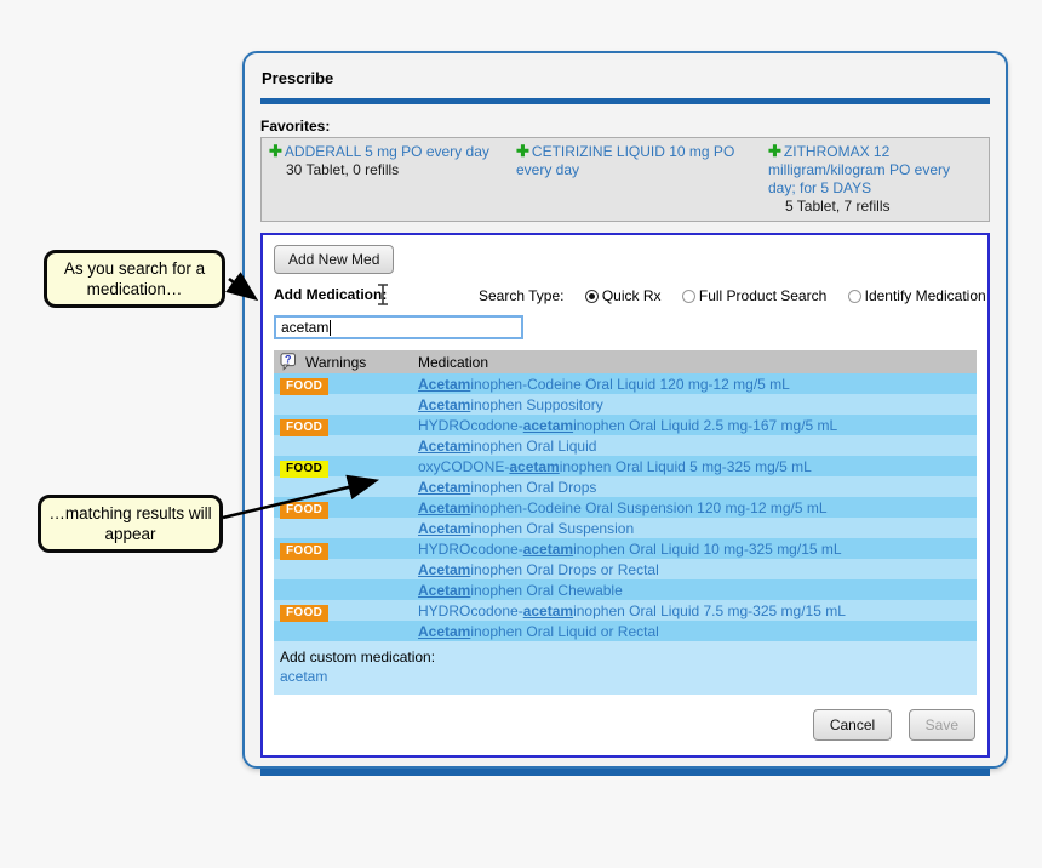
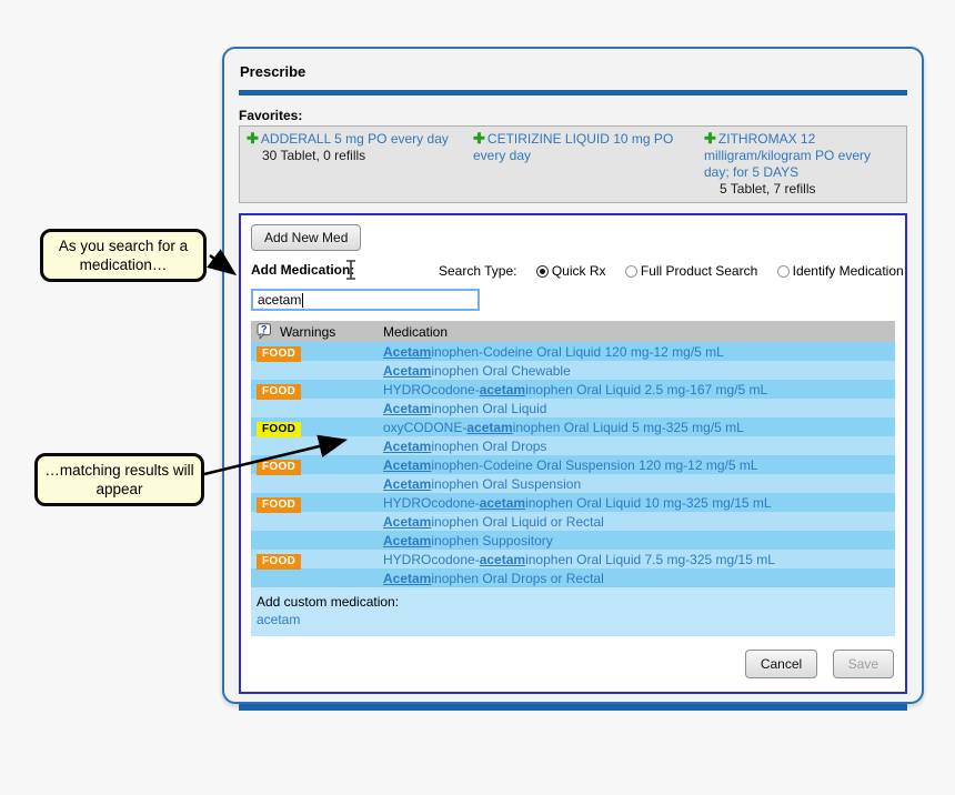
  Prescribe
  Favorites:
  ✚ ADDERALL 5 mg PO every day
  30 Tablet, 0 refills
  ✚ CETIRIZINE LIQUID 10 mg PO every day
  ✚ ZITHROMAX 12 milligram/kilogram PO every day; for 5 DAYS
  5 Tablet, 7 refills
  Add New Med
  Add Medication:
  Search Type: Quick Rx Full Product Search Identify Medication
  acetam
  ?
  Warnings
  Medication
  FOOD
  Acetaminophen-Codeine Oral Liquid 120 mg-12 mg/5 mL
- Acetaminophen Suppository
+ Acetaminophen Oral Chewable
  FOOD
  HYDROcodone-acetaminophen Oral Liquid 2.5 mg-167 mg/5 mL
  Acetaminophen Oral Liquid
  FOOD
  oxyCODONE-acetaminophen Oral Liquid 5 mg-325 mg/5 mL
  Acetaminophen Oral Drops
  FOOD
  Acetaminophen-Codeine Oral Suspension 120 mg-12 mg/5 mL
  Acetaminophen Oral Suspension
  FOOD
  HYDROcodone-acetaminophen Oral Liquid 10 mg-325 mg/15 mL
- Acetaminophen Oral Drops or Rectal
+ Acetaminophen Oral Liquid or Rectal
- Acetaminophen Oral Chewable
+ Acetaminophen Suppository
  FOOD
  HYDROcodone-acetaminophen Oral Liquid 7.5 mg-325 mg/15 mL
- Acetaminophen Oral Liquid or Rectal
+ Acetaminophen Oral Drops or Rectal
  Add custom medication:
  acetam
  Cancel Save
  As you search for a medication…
  …matching results will appear
